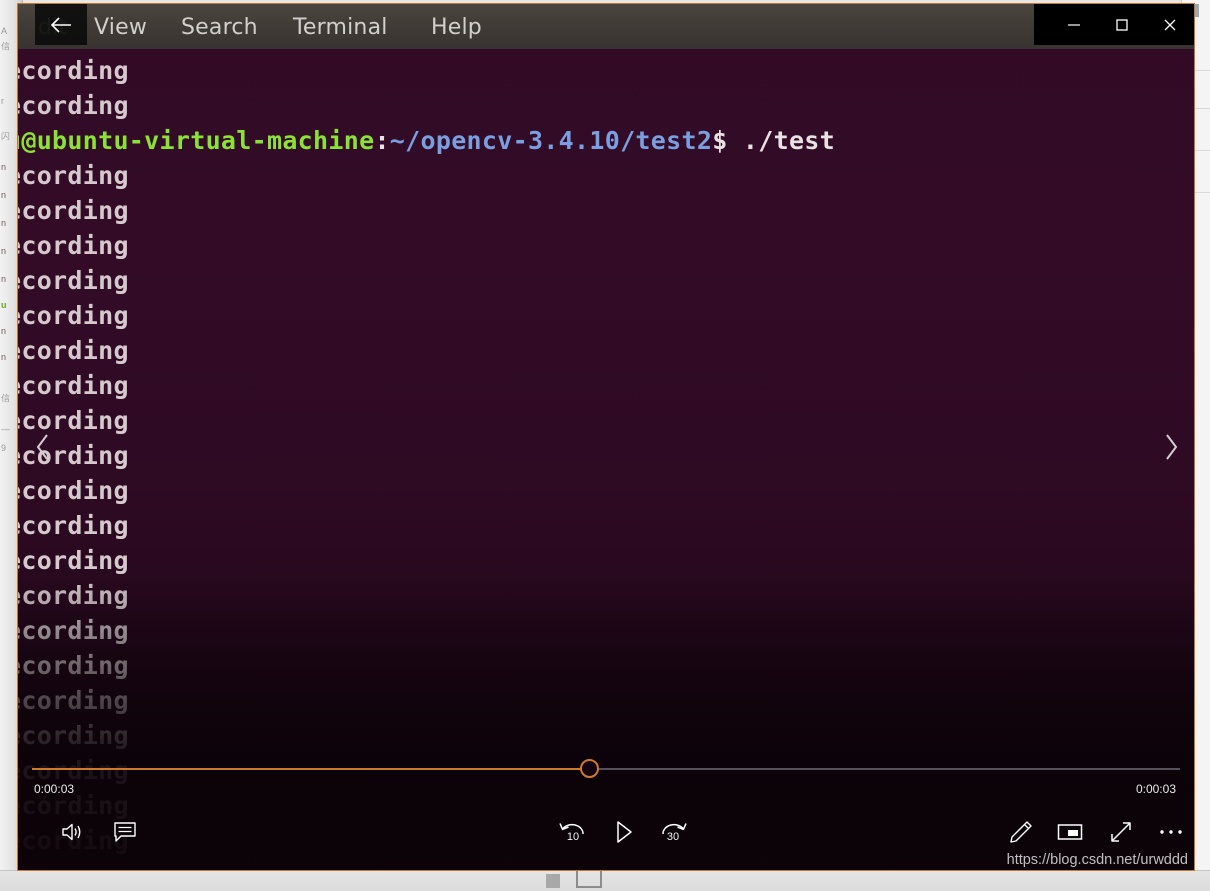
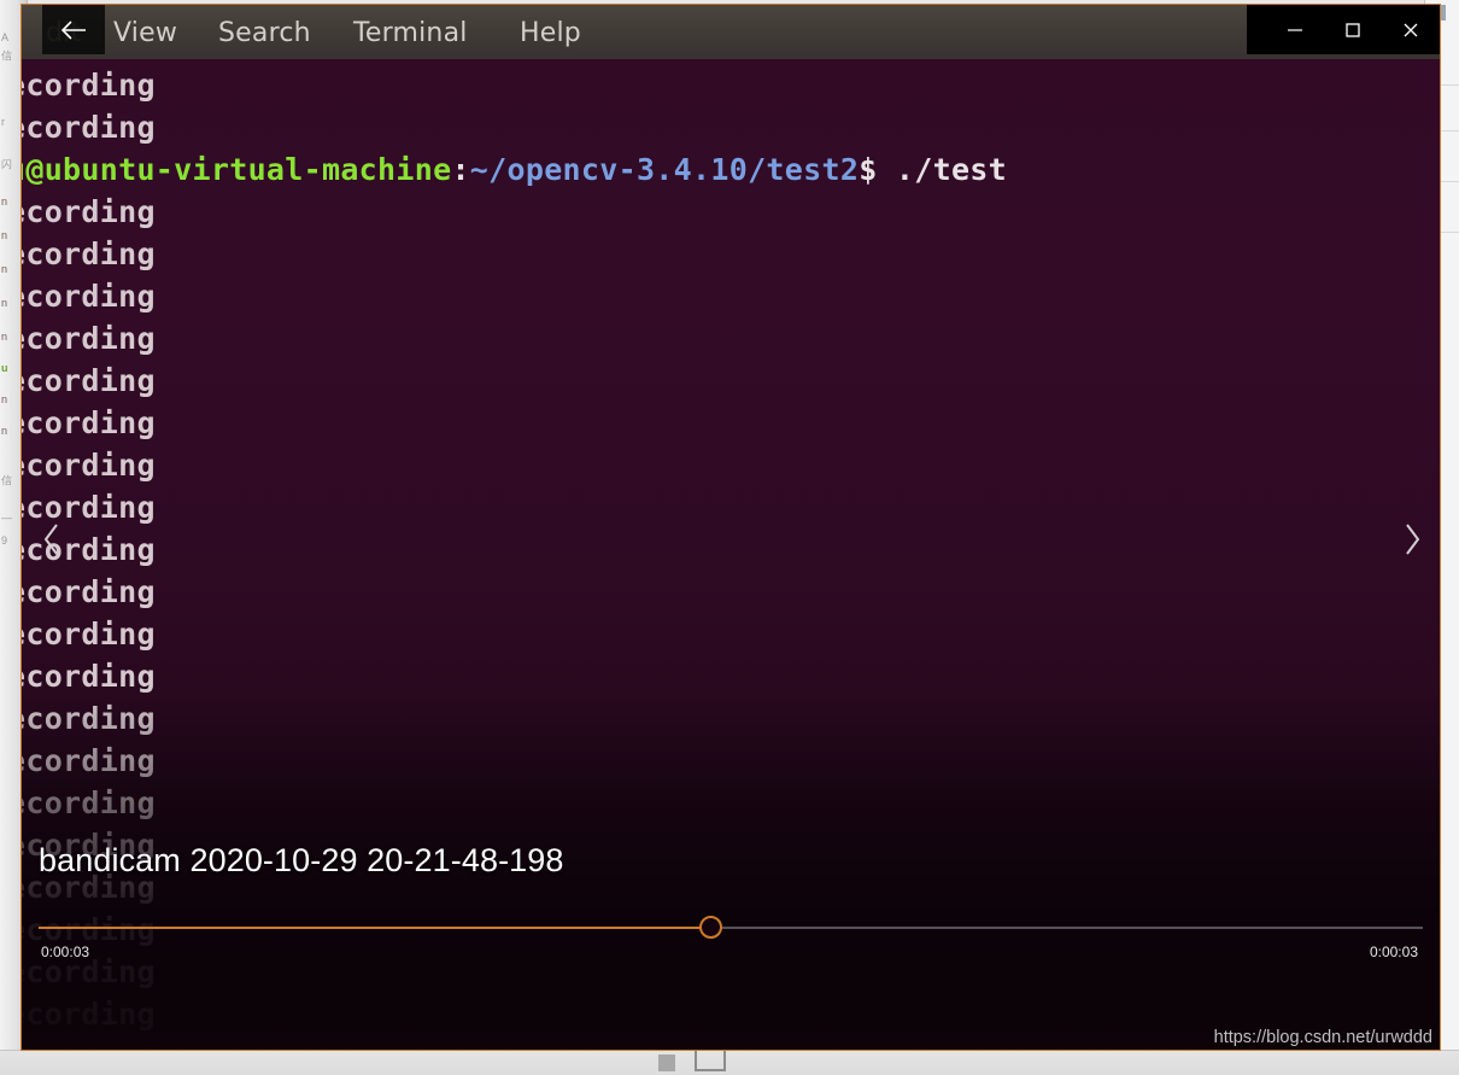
  A
  信
  r
  闪
  n
  n
  n
  n
  n
  u
  n
  n
  信
  —
  9
  View
  Search
  Terminal
  Help
  cording
  cording
  @ubuntu-virtual-machine:~/opencv-3.4.10/test2$ ./test
  cording
  cording
  cording
  cording
  cording
  cording
  cording
  cording
  crding
  cording
  cording
  cording
+ bandicam 2020-10-29 20-21-48-198
  0:00:03
  0:00:03
- 10
- 30
  https://blog.csdn.net/urwddd
